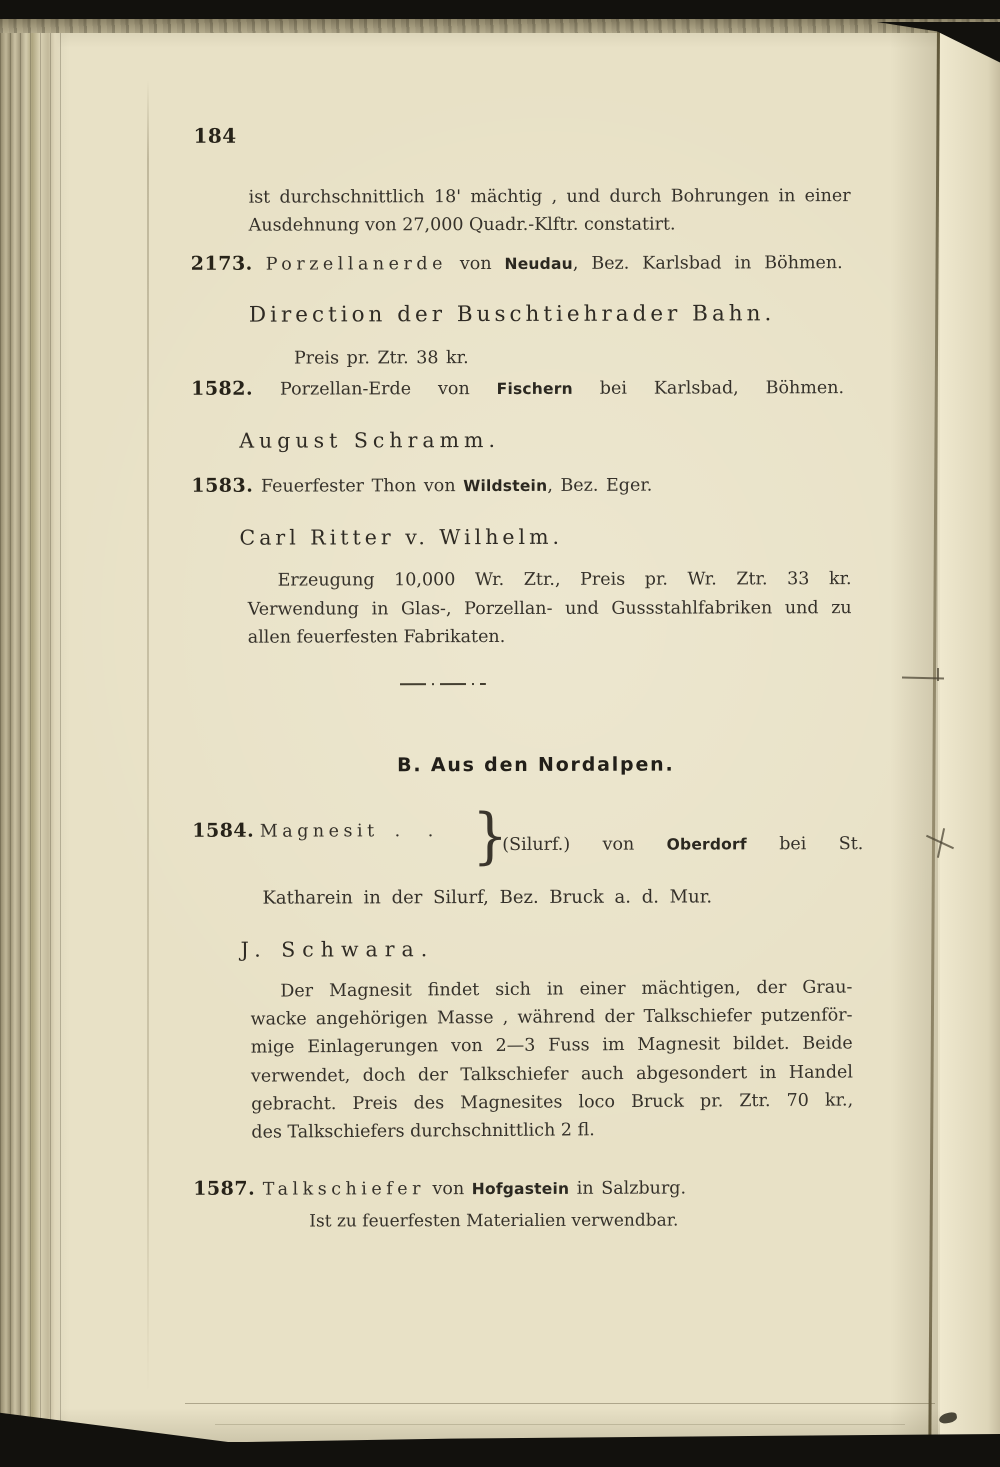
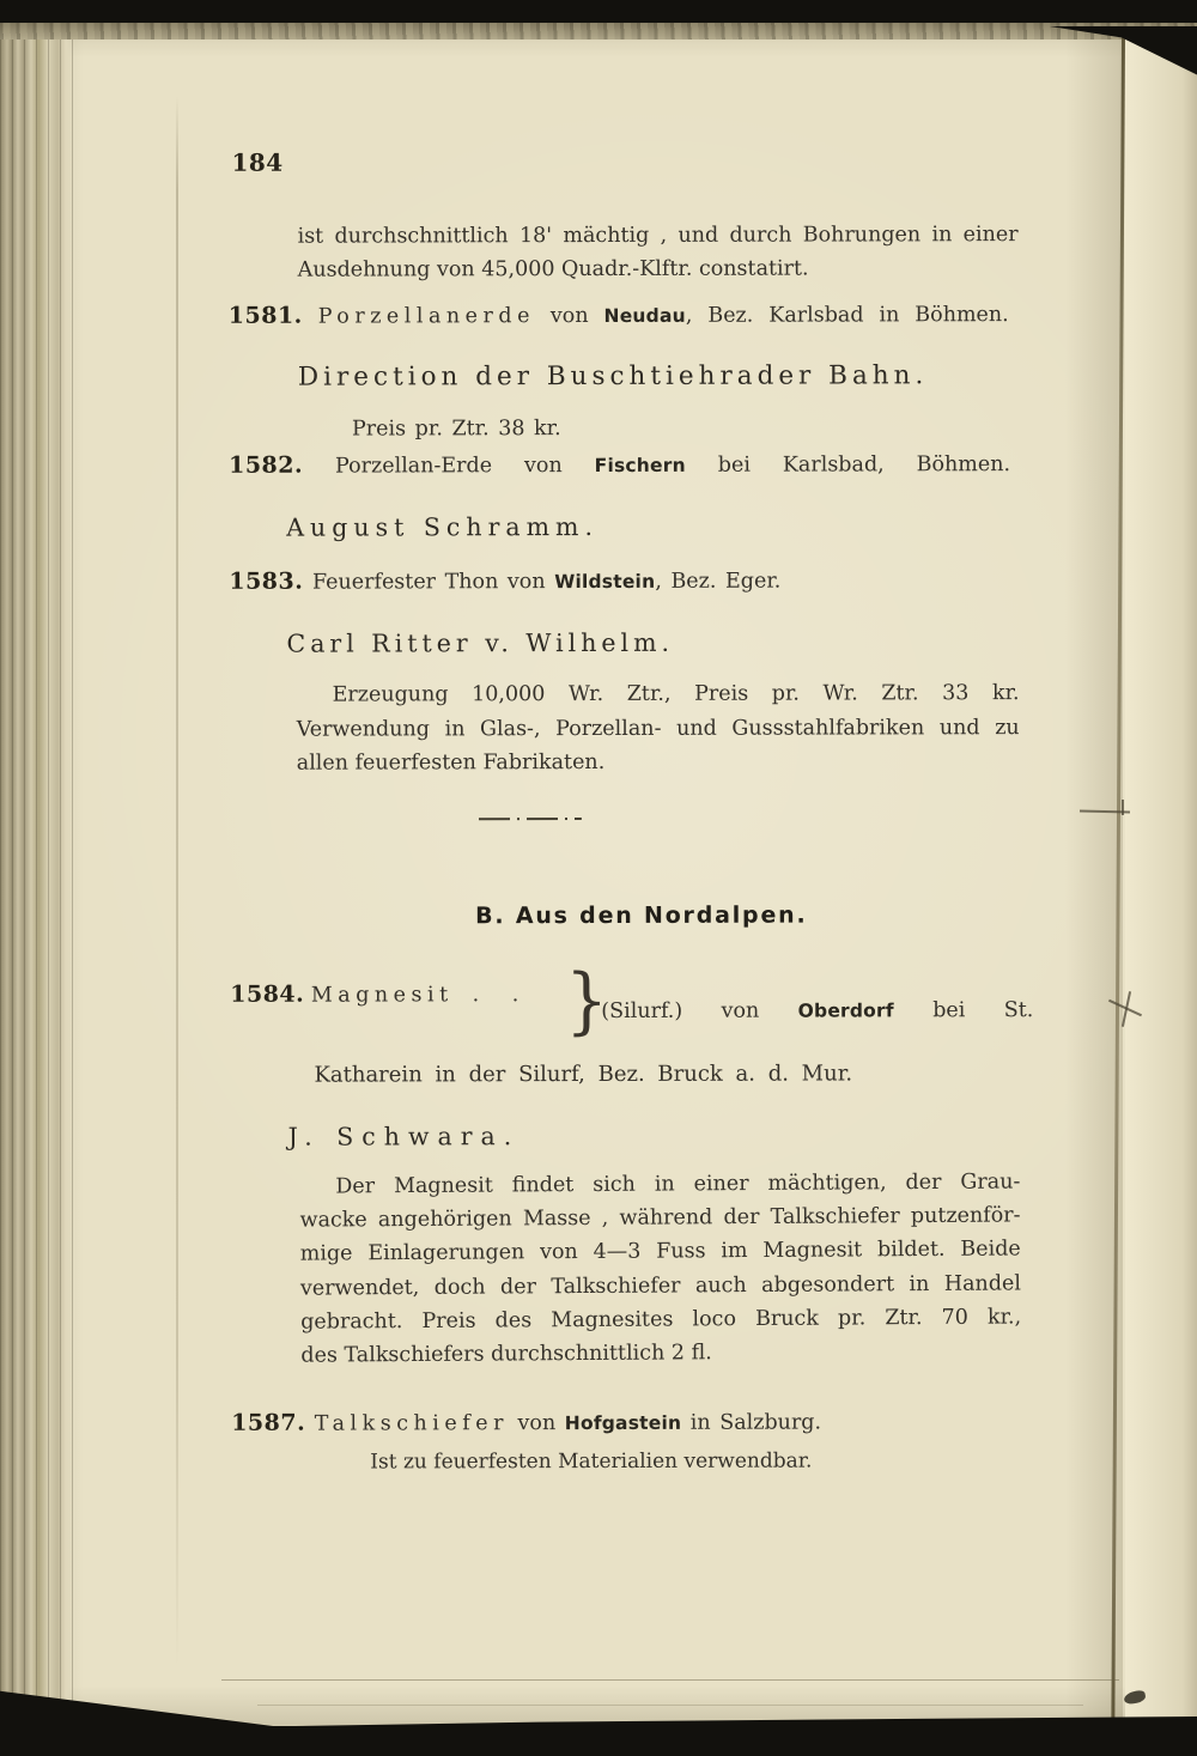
  184
  ist durchschnittlich 18' mächtig , und durch Bohrungen in einer
- Ausdehnung von 27,000 Quadr.-Klftr. constatirt.
+ Ausdehnung von 45,000 Quadr.-Klftr. constatirt.
- 2173. Porzellanerde von Neudau, Bez. Karlsbad in Böhmen.
+ 1581. Porzellanerde von Neudau, Bez. Karlsbad in Böhmen.
  Direction der Buschtiehrader Bahn.
  Preis pr. Ztr. 38 kr.
  1582. Porzellan-Erde von Fischern bei Karlsbad, Böhmen.
  August Schramm.
  1583. Feuerfester Thon von Wildstein, Bez. Eger.
  Carl Ritter v. Wilhelm.
  Erzeugung 10,000 Wr. Ztr., Preis pr. Wr. Ztr. 33 kr.
  Verwendung in Glas-, Porzellan- und Gussstahlfabriken und zu
  allen feuerfesten Fabrikaten.
  B. Aus den Nordalpen.
  1584. Magnesit . .
  }
  (Silurf.) von Oberdorf bei St.
  Katharein in der Silurf, Bez. Bruck a. d. Mur.
  J. Schwara.
  Der Magnesit findet sich in einer mächtigen, der Grau-
  wacke angehörigen Masse , während der Talkschiefer putzenför-
- mige Einlagerungen von 2—3 Fuss im Magnesit bildet. Beide
+ mige Einlagerungen von 4—3 Fuss im Magnesit bildet. Beide
  verwendet, doch der Talkschiefer auch abgesondert in Handel
  gebracht. Preis des Magnesites loco Bruck pr. Ztr. 70 kr.,
  des Talkschiefers durchschnittlich 2 fl.
  1587. Talkschiefer von Hofgastein in Salzburg.
  Ist zu feuerfesten Materialien verwendbar.
